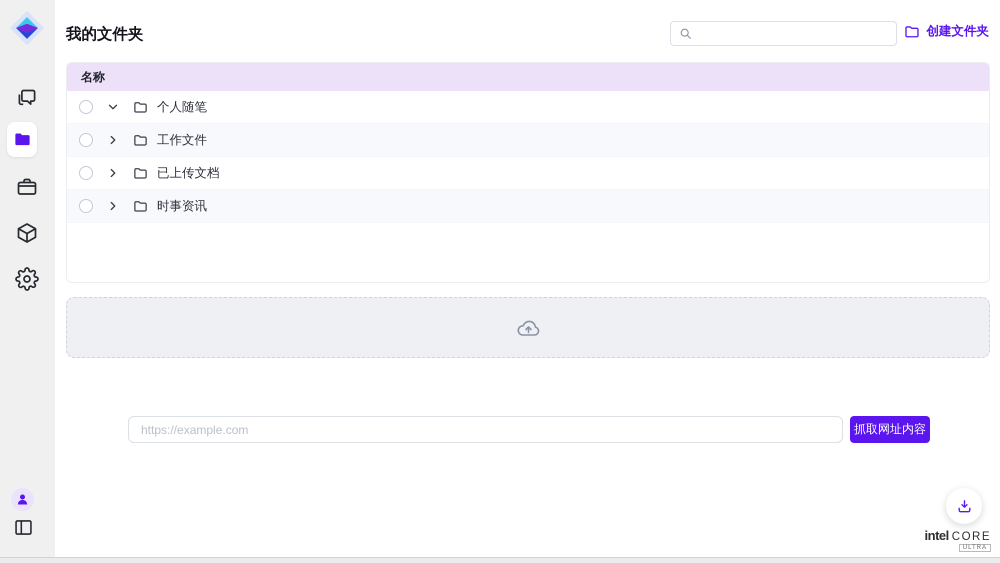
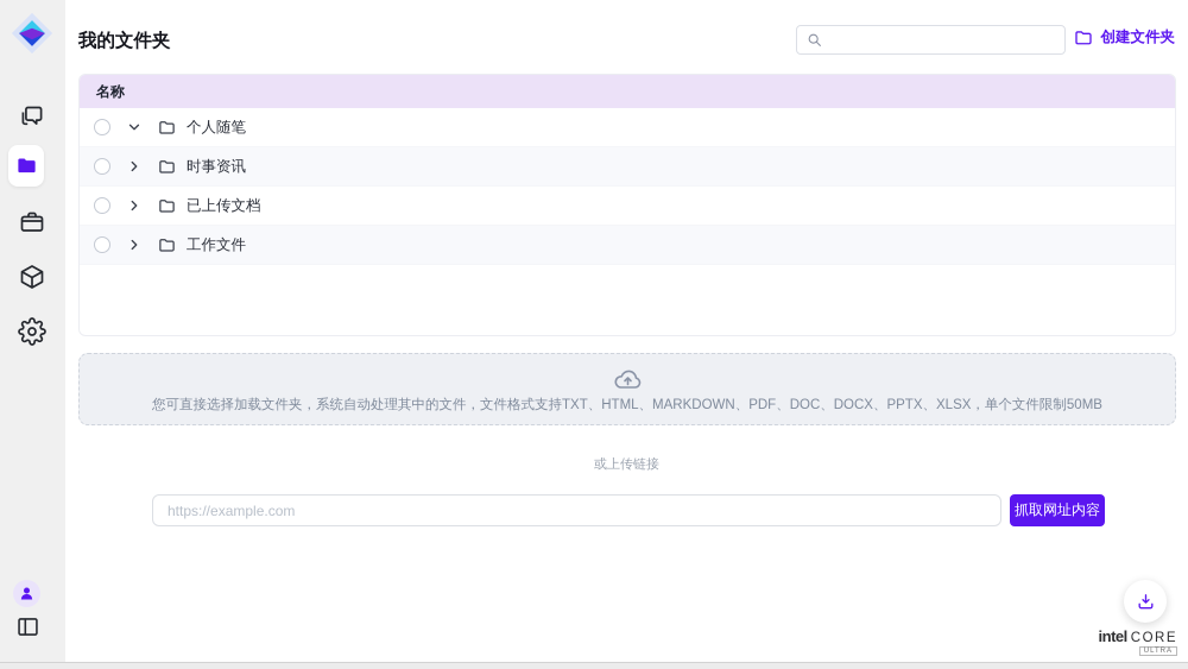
  我的文件夹
  创建文件夹
  名称
  个人随笔
- 工作文件
+ 时事资讯
  已上传文档
- 时事资讯
+ 工作文件
+ 您可直接选择加载文件夹，系统自动处理其中的文件，文件格式支持TXT、HTML、MARKDOWN、PDF、DOC、DOCX、PPTX、XLSX，单个文件限制50MB
+ 或上传链接
  https://example.com
  抓取网址内容
  intel
  CORE
